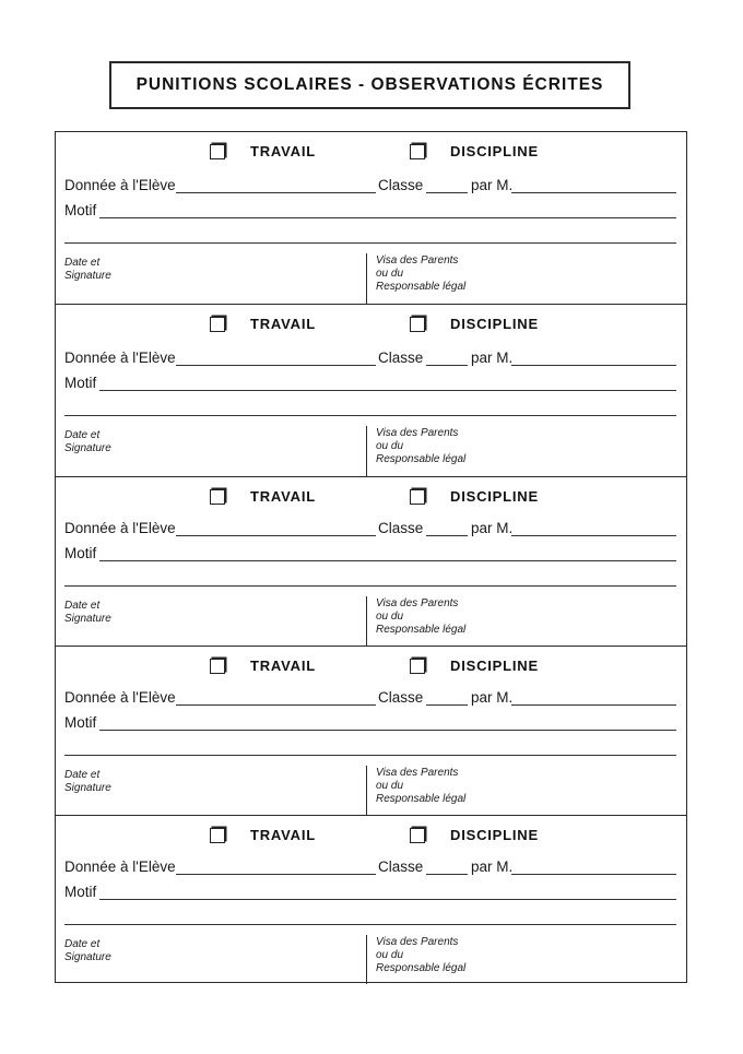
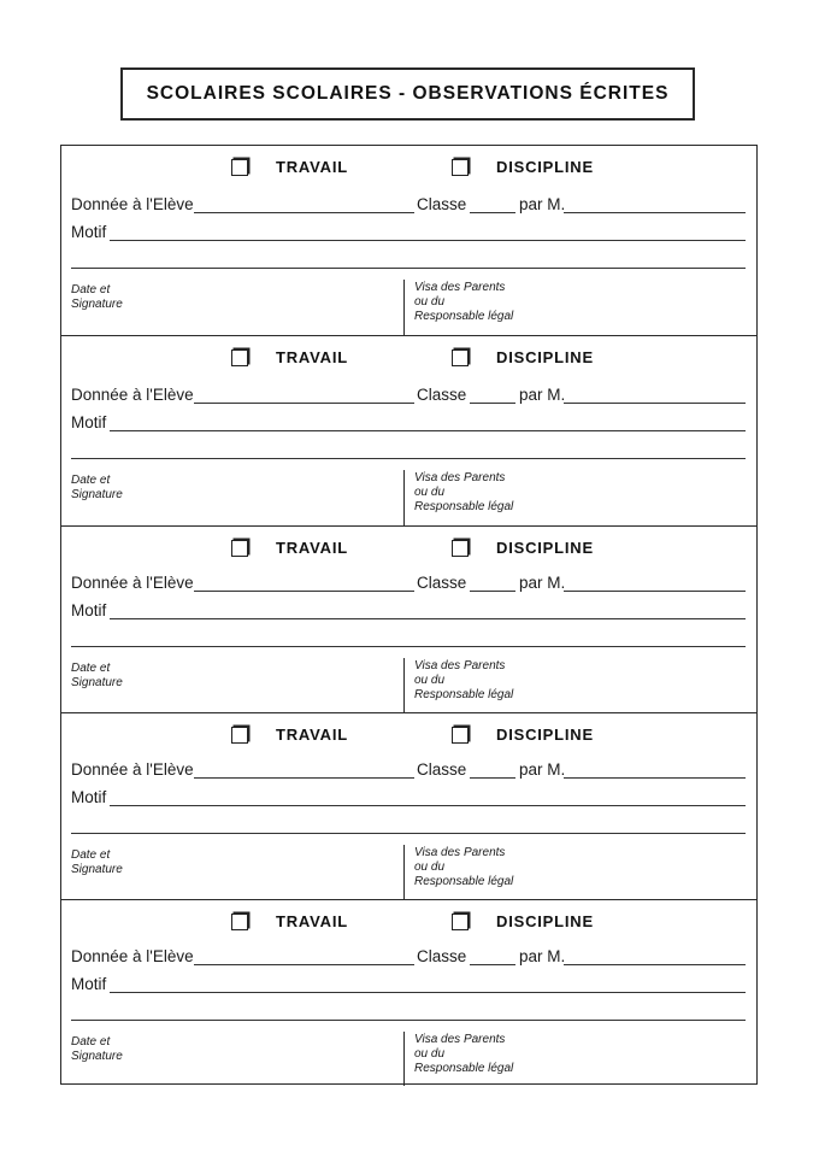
- PUNITIONS SCOLAIRES - OBSERVATIONS ÉCRITES
+ SCOLAIRES SCOLAIRES - OBSERVATIONS ÉCRITES
  TRAVAIL
  DISCIPLINE
  Donnée à l'Elève
  Classe
  par M.
  Motif
  Date et
  Signature
  Visa des Parents
  ou du
  Responsable légal
  TRAVAIL
  DISCIPLINE
  Donnée à l'Elève
  Classe
  par M.
  Motif
  Date et
  Signature
  Visa des Parents
  ou du
  Responsable légal
  TRAVAIL
  DISCIPLINE
  Donnée à l'Elève
  Classe
  par M.
  Motif
  Date et
  Signature
  Visa des Parents
  ou du
  Responsable légal
  TRAVAIL
  DISCIPLINE
  Donnée à l'Elève
  Classe
  par M.
  Motif
  Date et
  Signature
  Visa des Parents
  ou du
  Responsable légal
  TRAVAIL
  DISCIPLINE
  Donnée à l'Elève
  Classe
  par M.
  Motif
  Date et
  Signature
  Visa des Parents
  ou du
  Responsable légal
